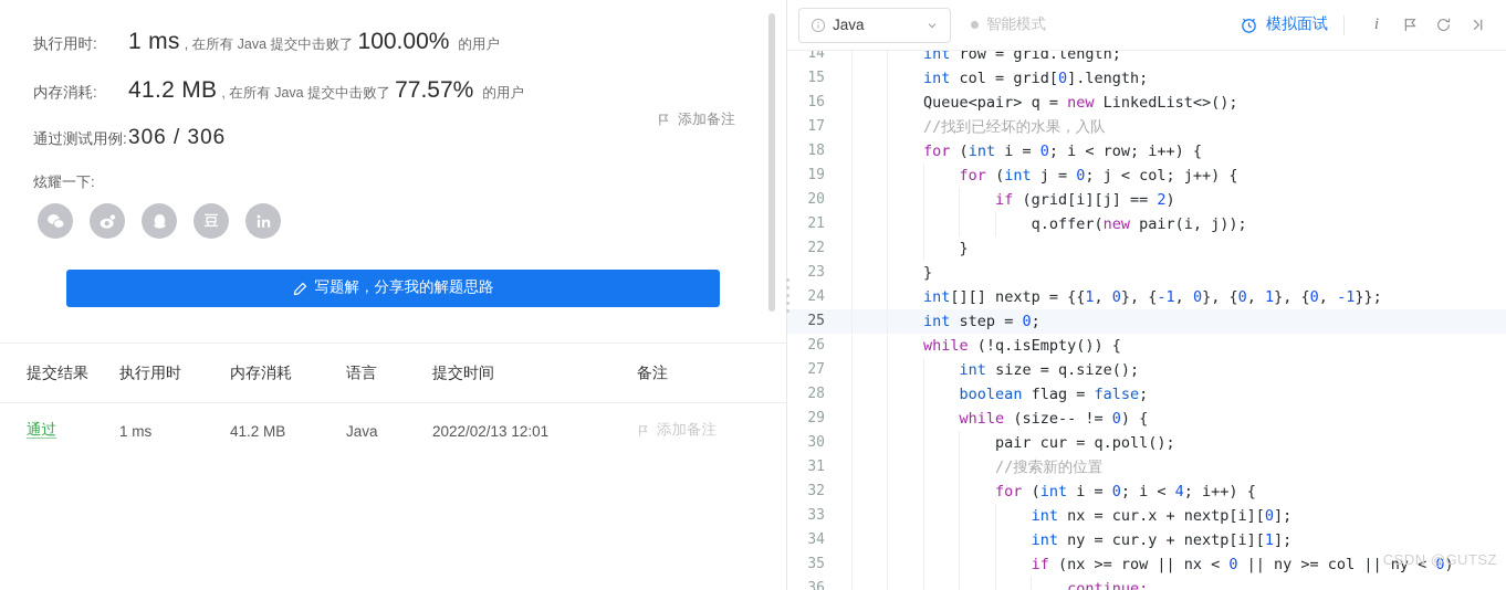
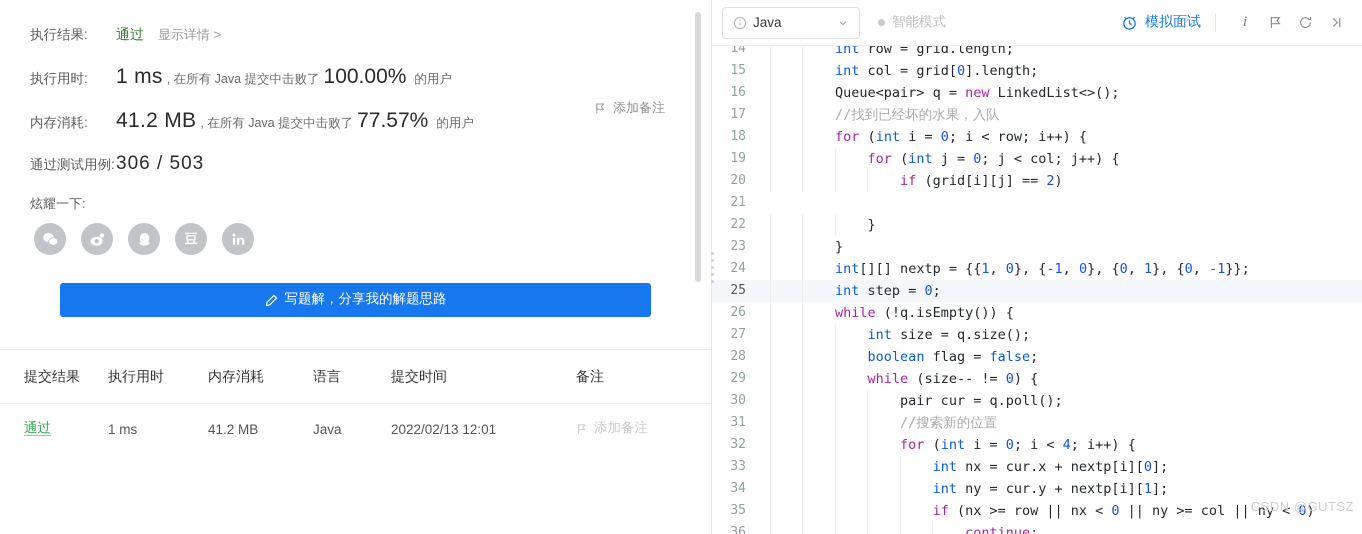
  添加备注
+ 执行结果:
+ 通过
+ 显示详情 >
  执行用时:
  1 ms
  , 在所有 Java 提交中击败了
  100.00%
  的用户
  内存消耗:
  41.2 MB
  , 在所有 Java 提交中击败了
  77.57%
  的用户
  通过测试用例:
- 306 / 306
+ 306 / 503
  炫耀一下:
  写题解，分享我的解题思路
  提交结果	执行用时	内存消耗	语言	提交时间	备注
  通过	1 ms	41.2 MB	Java	2022/02/13 12:01	添加备注
  Java
  智能模式
  模拟面试
  i
  14
  int row = grid.length;
  15
  int col = grid[0].length;
  16
  Queue<pair> q = new LinkedList<>();
  17
  //找到已经坏的水果，入队
  18
  for (int i = 0; i < row; i++) {
  19
  for (int j = 0; j < col; j++) {
  20
  if (grid[i][j] == 2)
  21
- q.offer(new pair(i, j));
  22
  }
  23
  }
  24
  int[][] nextp = {{1, 0}, {-1, 0}, {0, 1}, {0, -1}};
  25
  int step = 0;
  26
  while (!q.isEmpty()) {
  27
  int size = q.size();
  28
  boolean flag = false;
  29
  while (size-- != 0) {
  30
  pair cur = q.poll();
  31
  //搜索新的位置
  32
  for (int i = 0; i < 4; i++) {
  33
  int nx = cur.x + nextp[i][0];
  34
  int ny = cur.y + nextp[i][1];
  35
  if (nx >= row || nx < 0 || ny >= col || ny < 0)
  36
  continue;
  CSDN @GUTSZ
